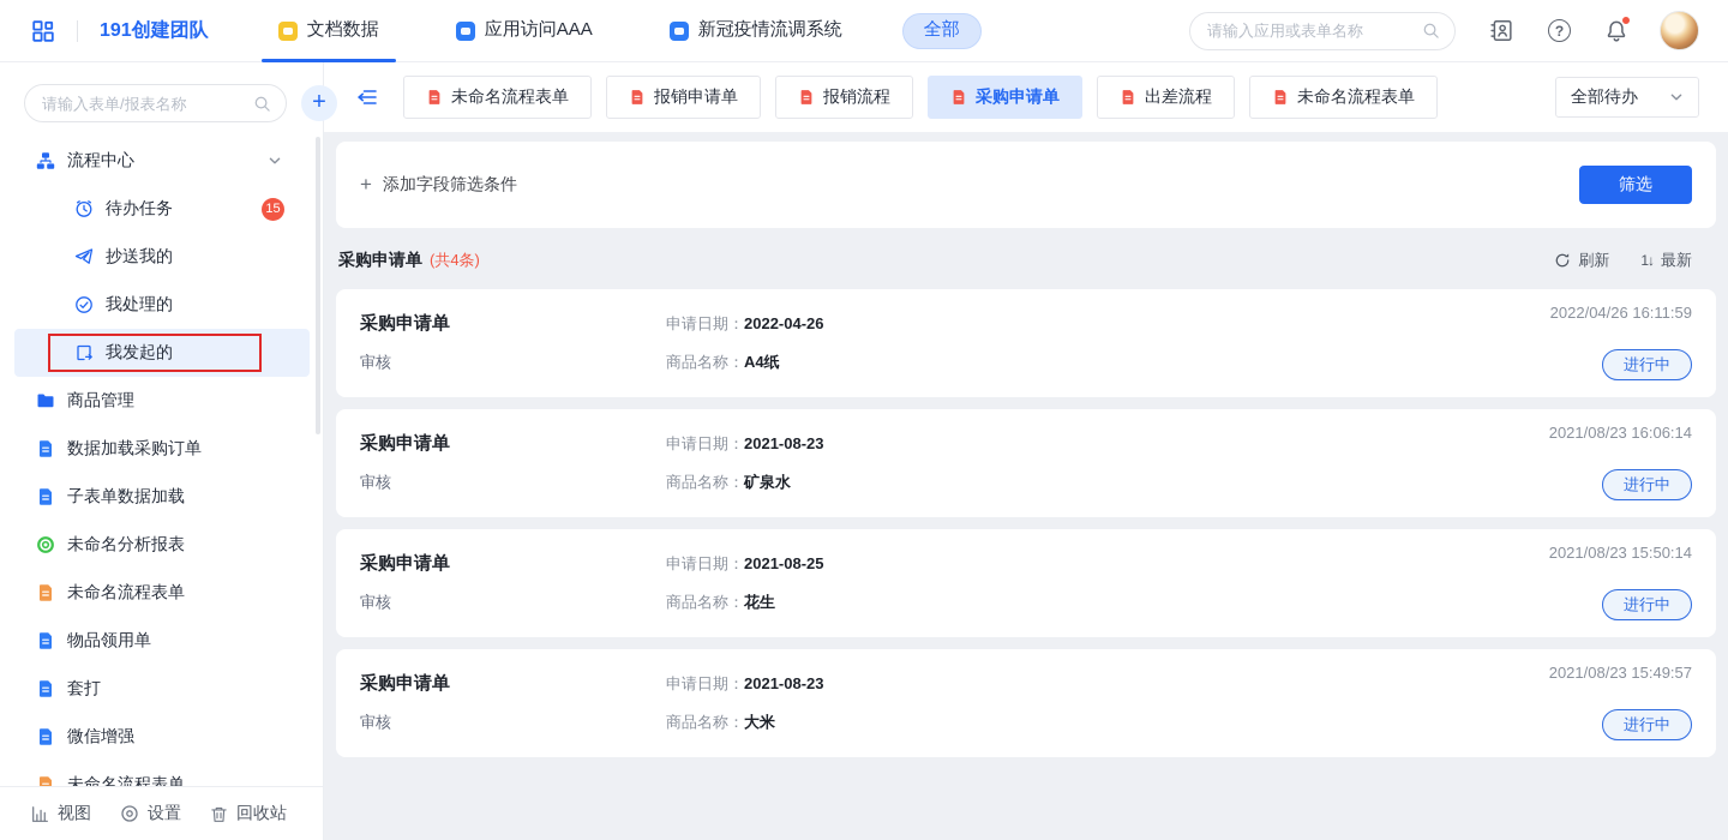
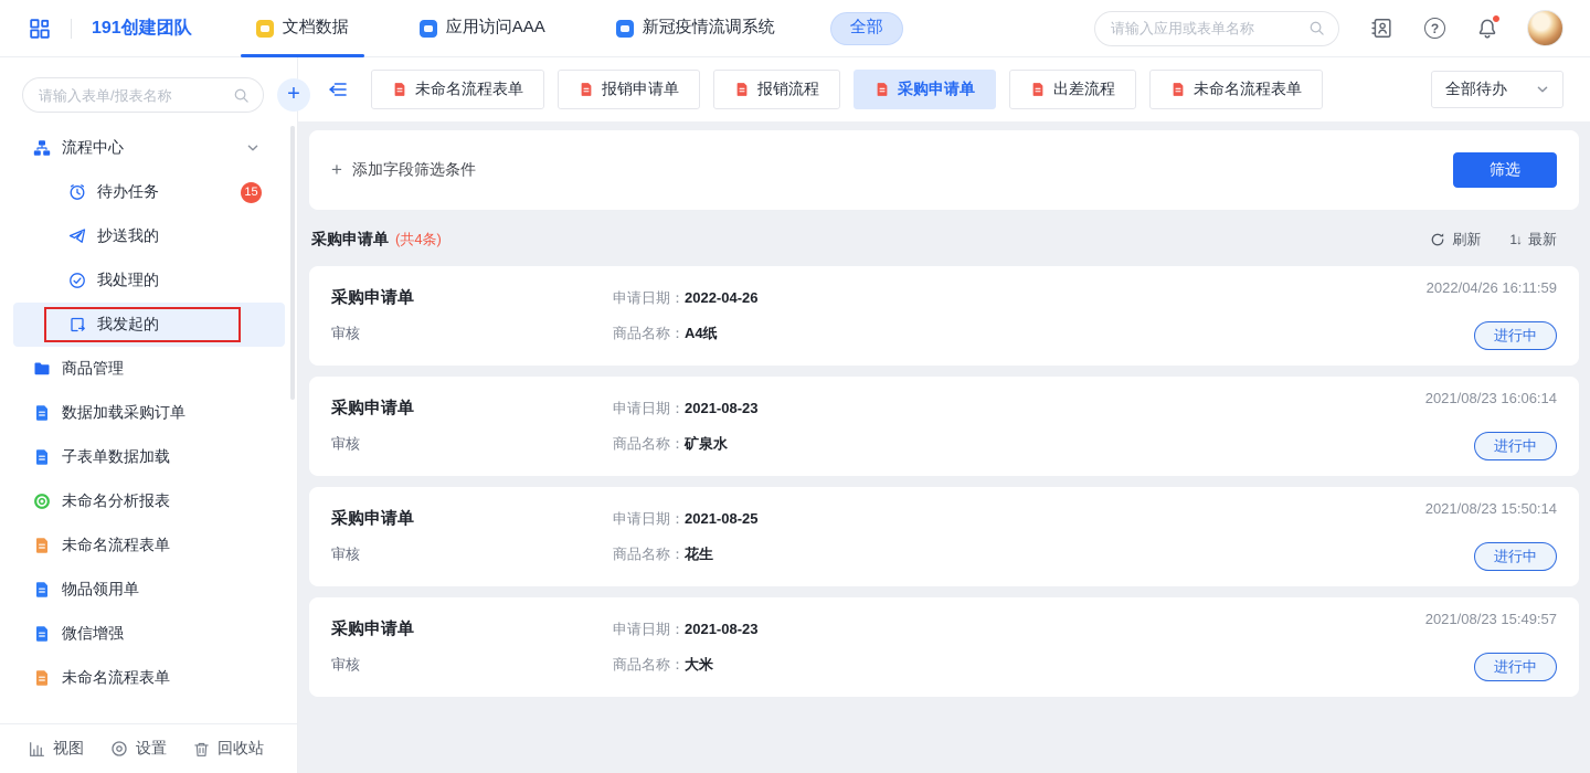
  191创建团队
  文档数据
  应用访问AAA
  新冠疫情流调系统
  全部
  请输入应用或表单名称
  ?
  请输入表单/报表名称
  +
  流程中心
  待办任务
  15
  抄送我的
  我处理的
  我发起的
  商品管理
  数据加载采购订单
  子表单数据加载
  未命名分析报表
  未命名流程表单
  物品领用单
- 套打
  微信增强
  未命名流程表单
  视图
  设置
  回收站
  未命名流程表单
  报销申请单
  报销流程
  采购申请单
  出差流程
  未命名流程表单
  全部待办
  +
  添加字段筛选条件
  筛选
  采购申请单
  (共4条)
  刷新
  1↓
  最新
  采购申请单
  审核
  申请日期：2022-04-26
  商品名称：A4纸
  2022/04/26 16:11:59
  进行中
  采购申请单
  审核
  申请日期：2021-08-23
  商品名称：矿泉水
  2021/08/23 16:06:14
  进行中
  采购申请单
  审核
  申请日期：2021-08-25
  商品名称：花生
  2021/08/23 15:50:14
  进行中
  采购申请单
  审核
  申请日期：2021-08-23
  商品名称：大米
  2021/08/23 15:49:57
  进行中
